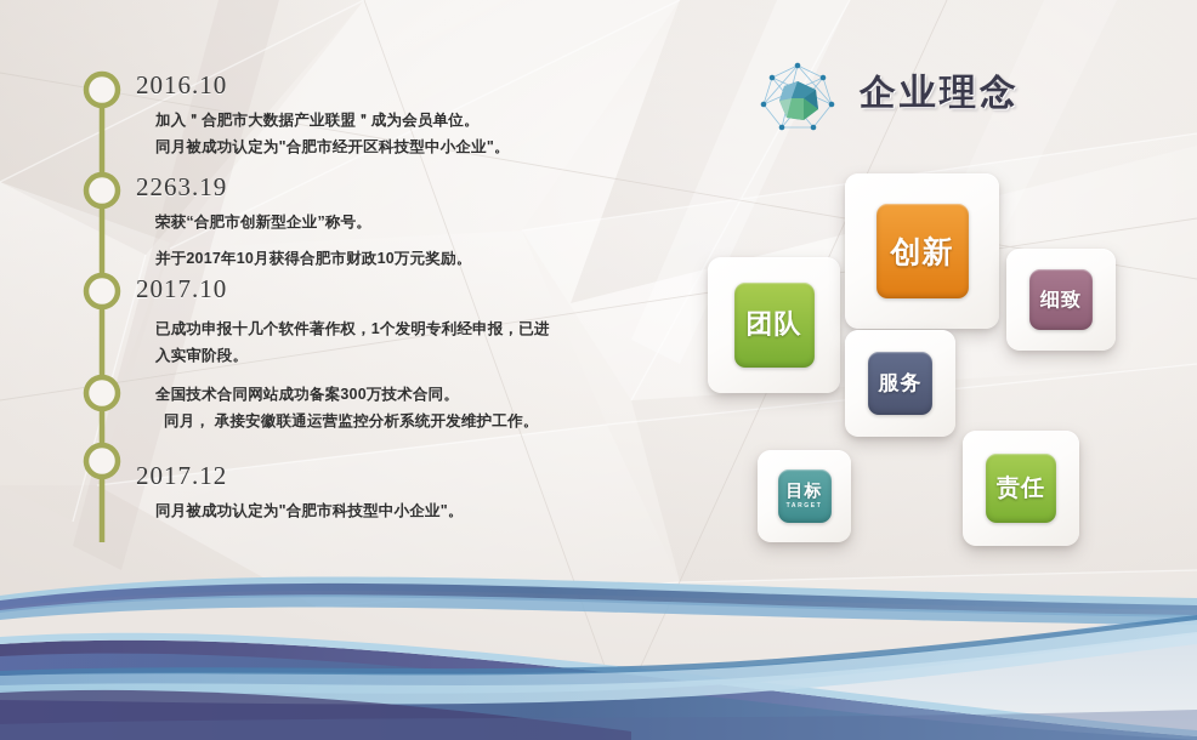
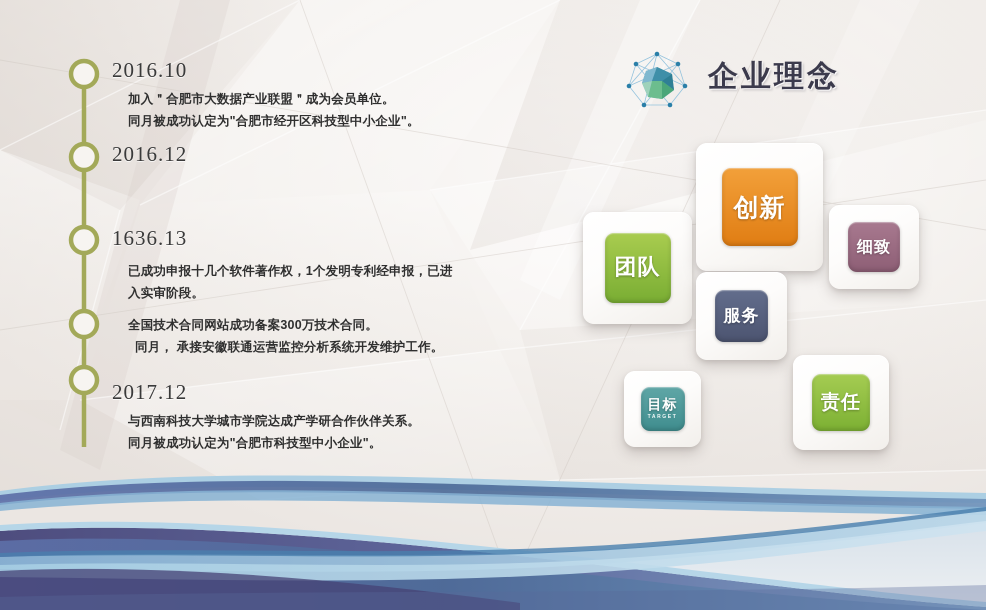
  2016.10
  加入＂合肥市大数据产业联盟＂成为会员单位。
  同月被成功认定为"合肥市经开区科技型中小企业"。
- 2263.19
+ 2016.12
- 荣获“合肥市创新型企业”称号。
- 并于2017年10月获得合肥市财政10万元奖励。
- 2017.10
+ 1636.13
  已成功申报十几个软件著作权，1个发明专利经申报，已进
  入实审阶段。
  全国技术合同网站成功备案300万技术合同。
  同月， 承接安徽联通运营监控分析系统开发维护工作。
  2017.12
+ 与西南科技大学城市学院达成产学研合作伙伴关系。
  同月被成功认定为"合肥市科技型中小企业"。
  企业理念
  团队
  创新
  细致
  服务
  目标
  责任
